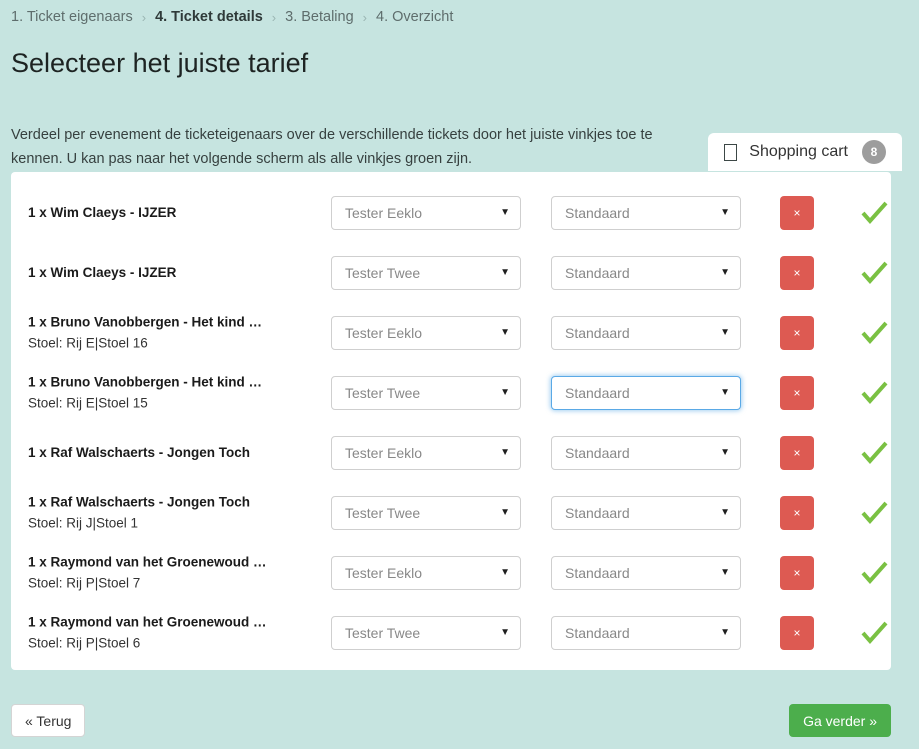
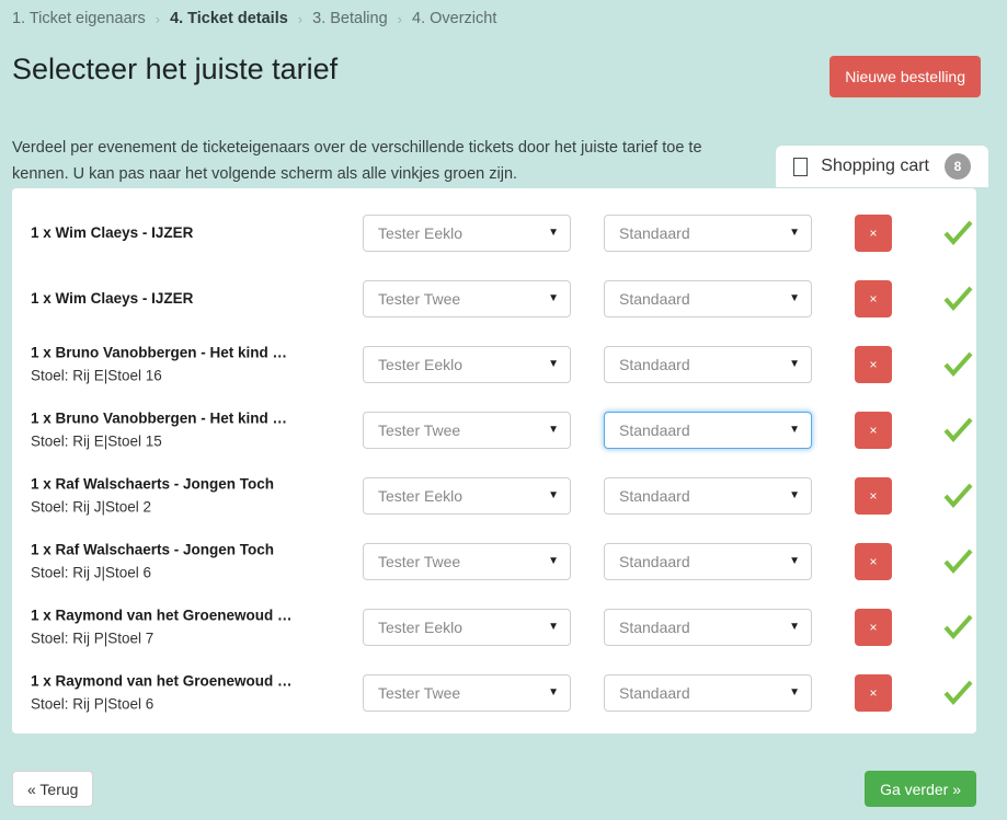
  1. Ticket eigenaars
  ›
  4. Ticket details
  ›
  3. Betaling
  ›
  4. Overzicht
  Selecteer het juiste tarief
+ Nieuwe bestelling
- Verdeel per evenement de ticketeigenaars over de verschillende tickets door het juiste vinkjes toe te kennen. U kan pas naar het volgende scherm als alle vinkjes groen zijn.
+ Verdeel per evenement de ticketeigenaars over de verschillende tickets door het juiste tarief toe te kennen. U kan pas naar het volgende scherm als alle vinkjes groen zijn.
  Shopping cart
  8
  1 x Wim Claeys - IJZER
  Tester Eeklo
  ▼
  Standaard
  ▼
  ×
  1 x Wim Claeys - IJZER
  Tester Twee
  ▼
  Standaard
  ▼
  ×
  1 x Bruno Vanobbergen - Het kind …
  Stoel: Rij E|Stoel 16
  Tester Eeklo
  ▼
  Standaard
  ▼
  ×
  1 x Bruno Vanobbergen - Het kind …
  Stoel: Rij E|Stoel 15
  Tester Twee
  ▼
  Standaard
  ▼
  ×
  1 x Raf Walschaerts - Jongen Toch
+ Stoel: Rij J|Stoel 2
  Tester Eeklo
  ▼
  Standaard
  ▼
  ×
  1 x Raf Walschaerts - Jongen Toch
- Stoel: Rij J|Stoel 1
+ Stoel: Rij J|Stoel 6
  Tester Twee
  ▼
  Standaard
  ▼
  ×
  1 x Raymond van het Groenewoud …
  Stoel: Rij P|Stoel 7
  Tester Eeklo
  ▼
  Standaard
  ▼
  ×
  1 x Raymond van het Groenewoud …
  Stoel: Rij P|Stoel 6
  Tester Twee
  ▼
  Standaard
  ▼
  ×
  « Terug
  Ga verder »
